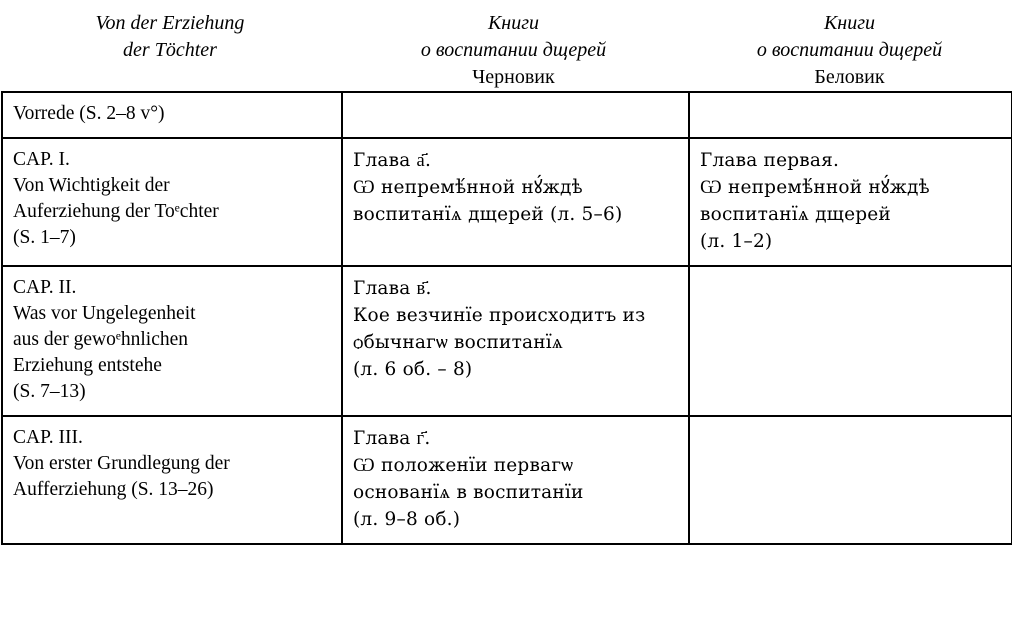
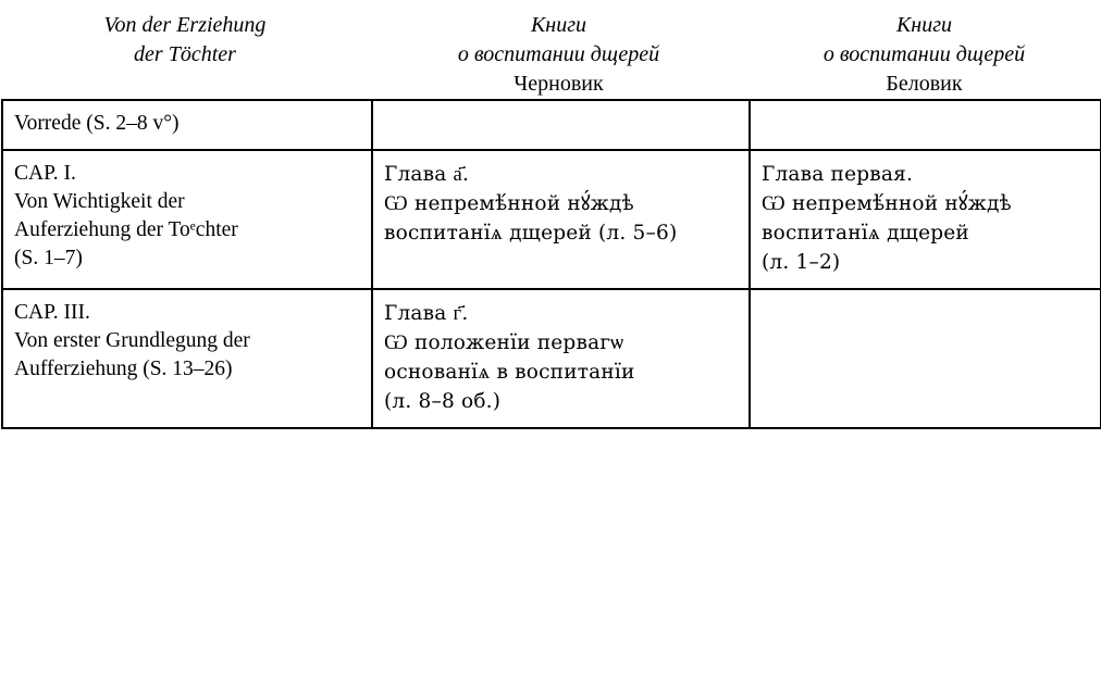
  Von der Erziehung
  der Töchter
  Книги
  о воспитании дщерей
  Черновик
  Книги
  о воспитании дщерей
  Беловик
  Vorrede (S. 2–8 v°)
  CAP. I. Von Wichtigkeit der Auferziehung der Toᵉchter (S. 1–7)	Глава а҃. Ѡ непремѣ́нной нꙋ́ждѣ воспитанїѧ дщерей (л. 5–6)	Глава первая. Ѡ непремѣ́нной нꙋ́ждѣ воспитанїѧ дщерей (л. 1–2)
- CAP. II. Was vor Ungelegenheit aus der gewoᵉhnlichen Erziehung entstehe (S. 7–13)	Глава в҃. Кое везчинїе происходитъ из ѻбычнагѡ воспитанїѧ (л. 6 об. – 8)
- CAP. III. Von erster Grundlegung der Aufferziehung (S. 13–26)	Глава г҃. Ѡ положенїи первагѡ основанїѧ в воспитанїи (л. 9–8 об.)
+ CAP. III. Von erster Grundlegung der Aufferziehung (S. 13–26)	Глава г҃. Ѡ положенїи первагѡ основанїѧ в воспитанїи (л. 8–8 об.)
